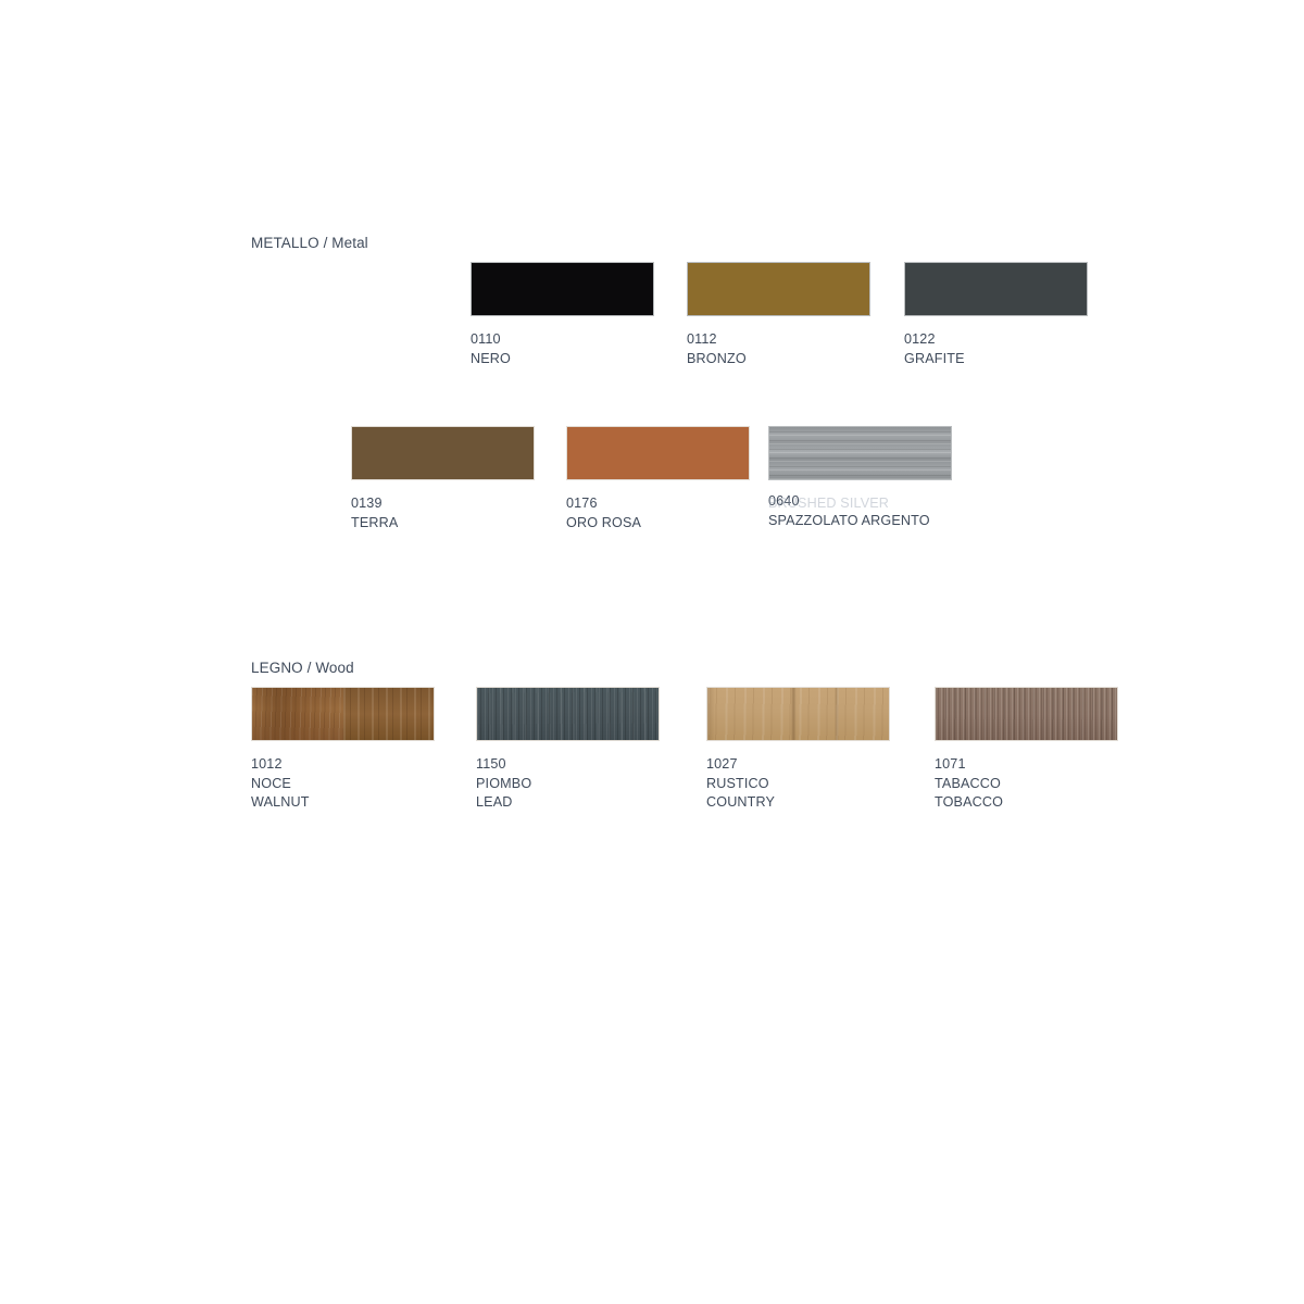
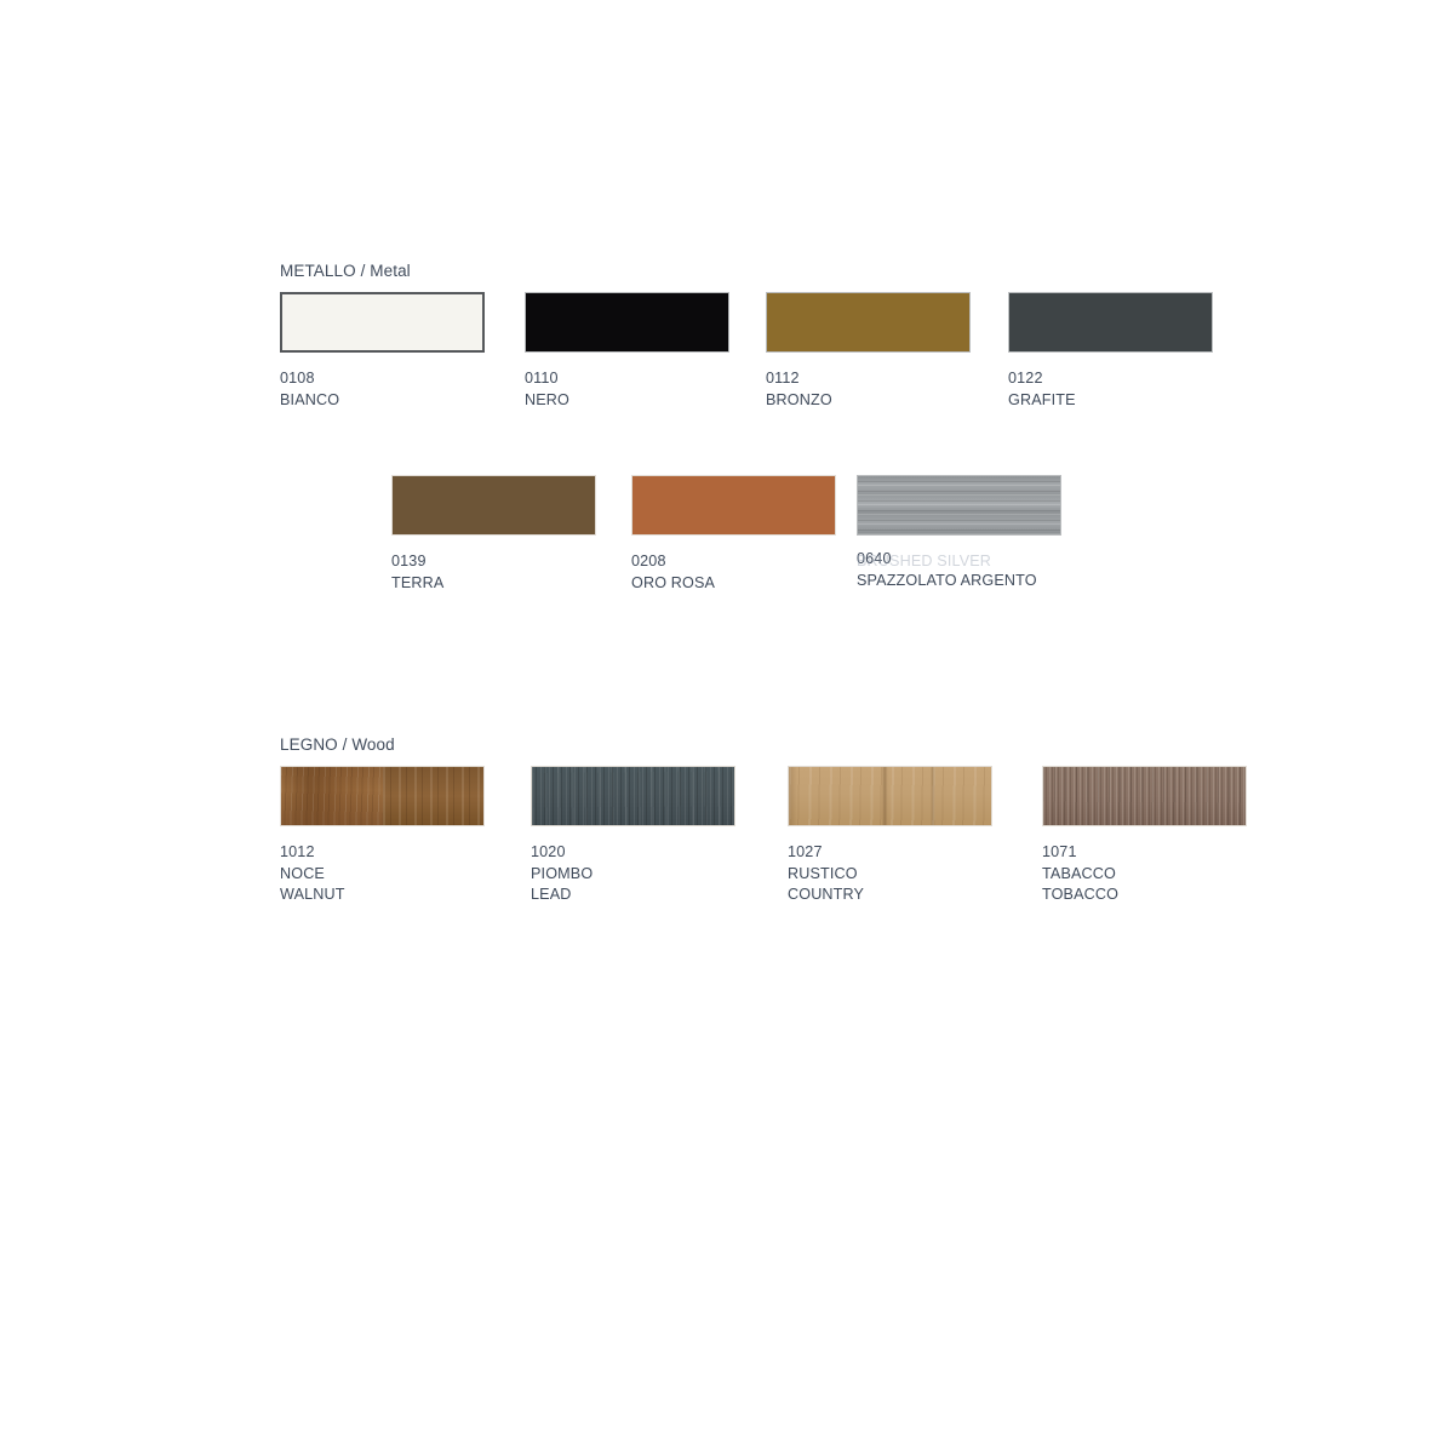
  METALLO / Metal
+ 0108
+ BIANCO
  0110
  NERO
  0112
  BRONZO
  0122
  GRAFITE
  0139
  TERRA
- 0176
+ 0208
  ORO ROSA
  0640
  SPAZZOLATO ARGENTO
  BRUSHED SILVER
  LEGNO / Wood
  1012
  NOCE
  WALNUT
- 1150
+ 1020
  PIOMBO
  LEAD
  1027
  RUSTICO
  COUNTRY
  1071
  TABACCO
  TOBACCO
